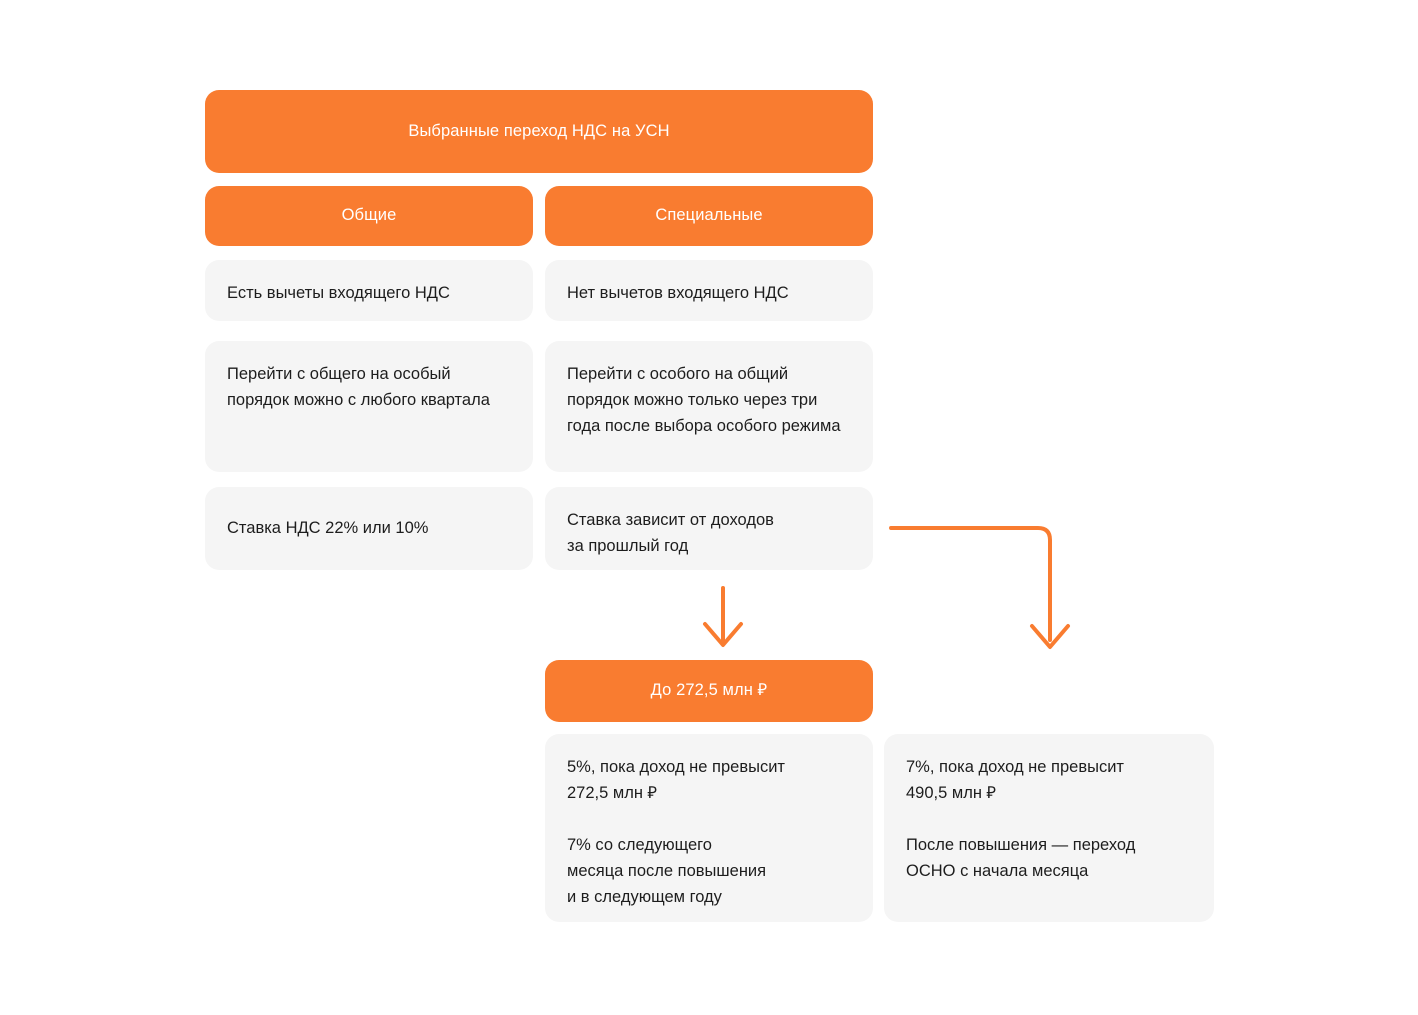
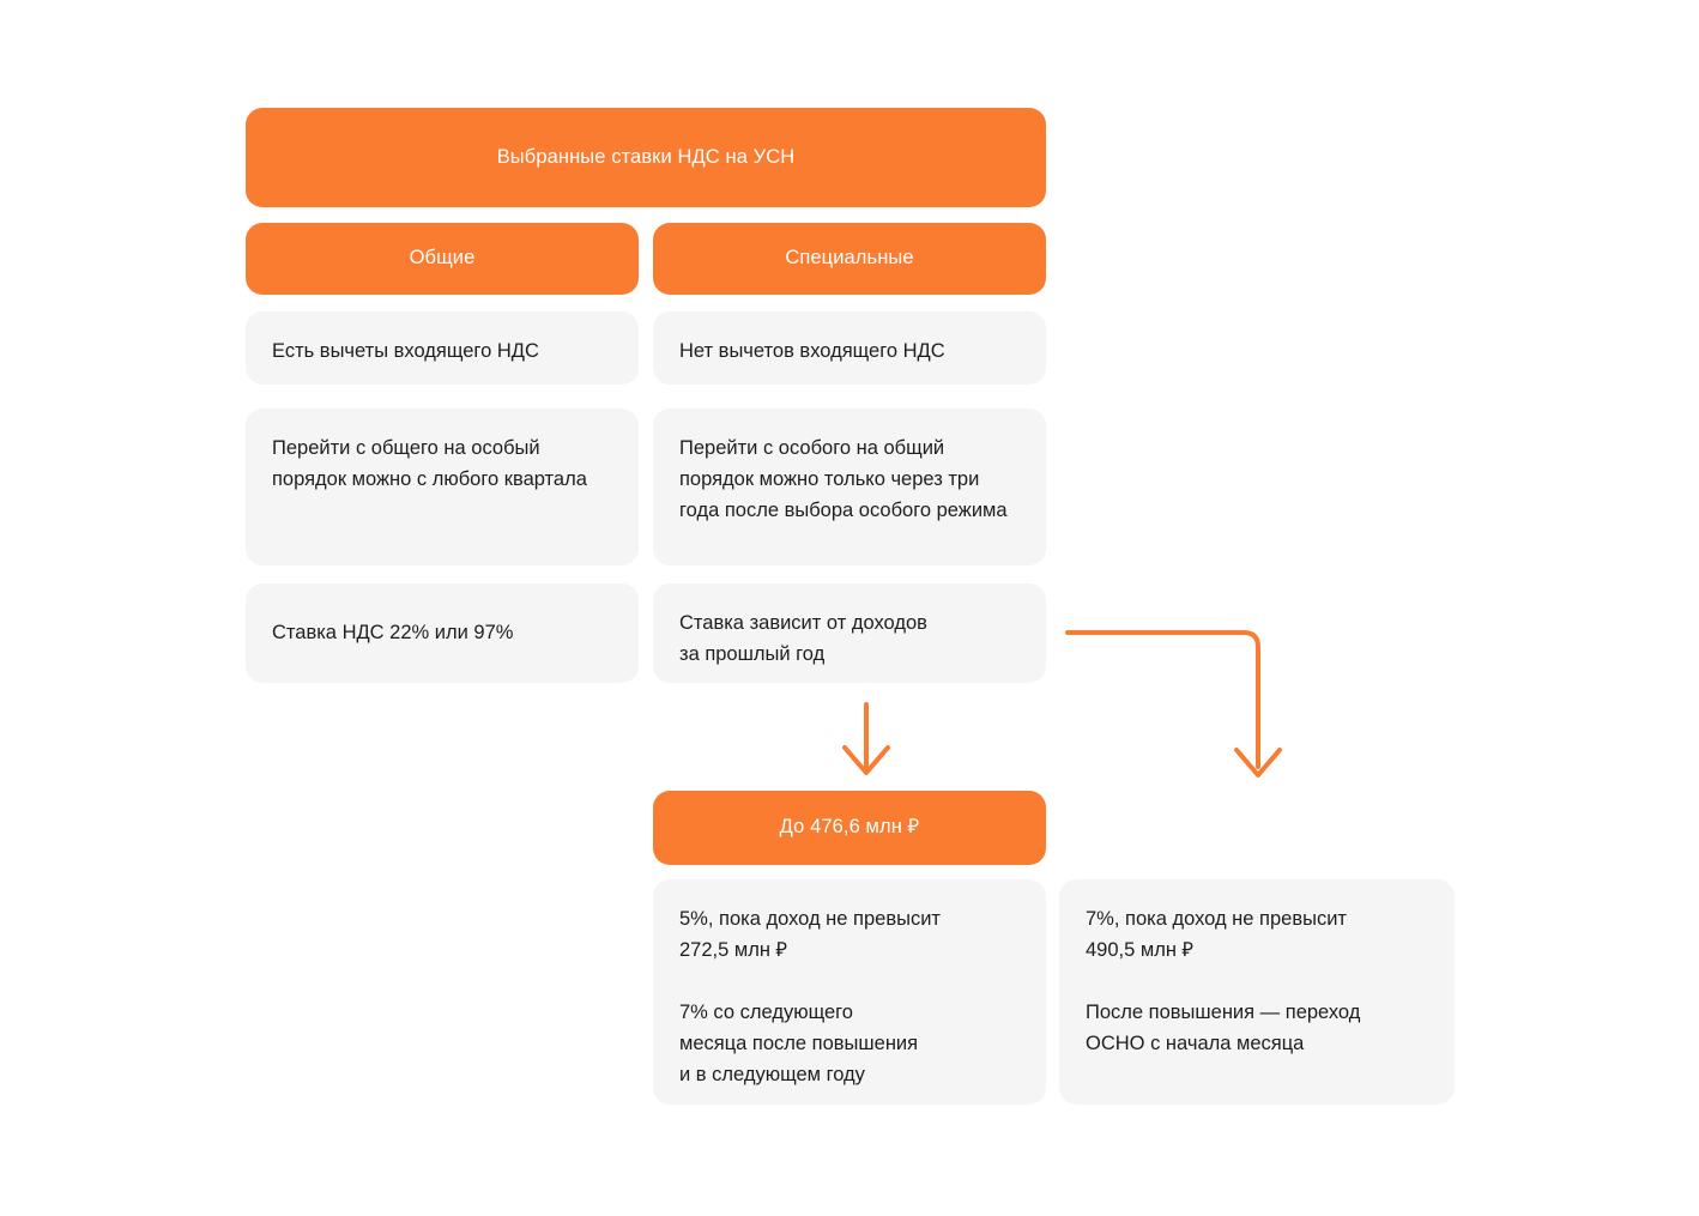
- Выбранные переход НДС на УСН
+ Выбранные ставки НДС на УСН
  Общие
  Специальные
  Есть вычеты входящего НДС
  Перейти с общего на особый порядок можно с любого квартала
- Ставка НДС 22% или 10%
+ Ставка НДС 22% или 97%
  Нет вычетов входящего НДС
  Перейти с особого на общий порядок можно только через три года после выбора особого режима
  Ставка зависит от доходов
  за прошлый год
- До 272,5 млн ₽
+ До 476,6 млн ₽
  5%, пока доход не превысит
  272,5 млн ₽
  7% со следующего
  месяца после повышения
  и в следующем году
  7%, пока доход не превысит
  490,5 млн ₽
  После повышения — переход
  ОСНО с начала месяца
